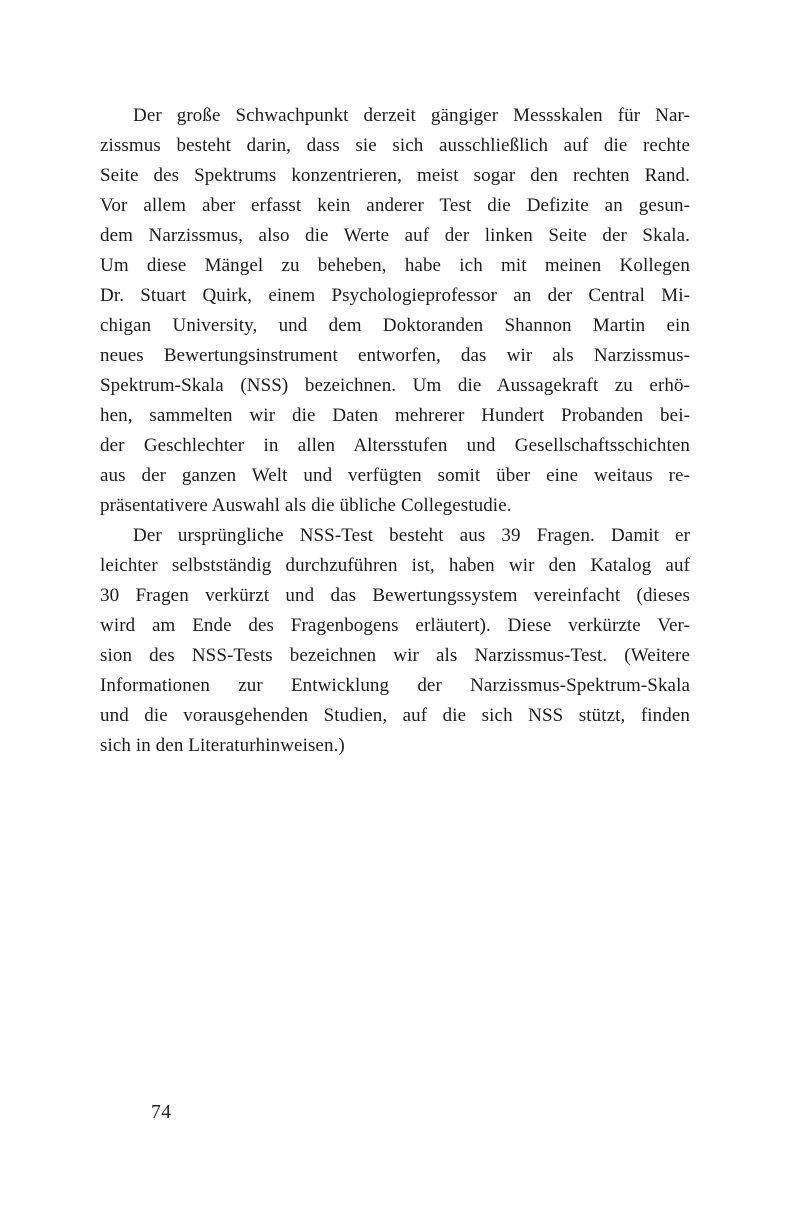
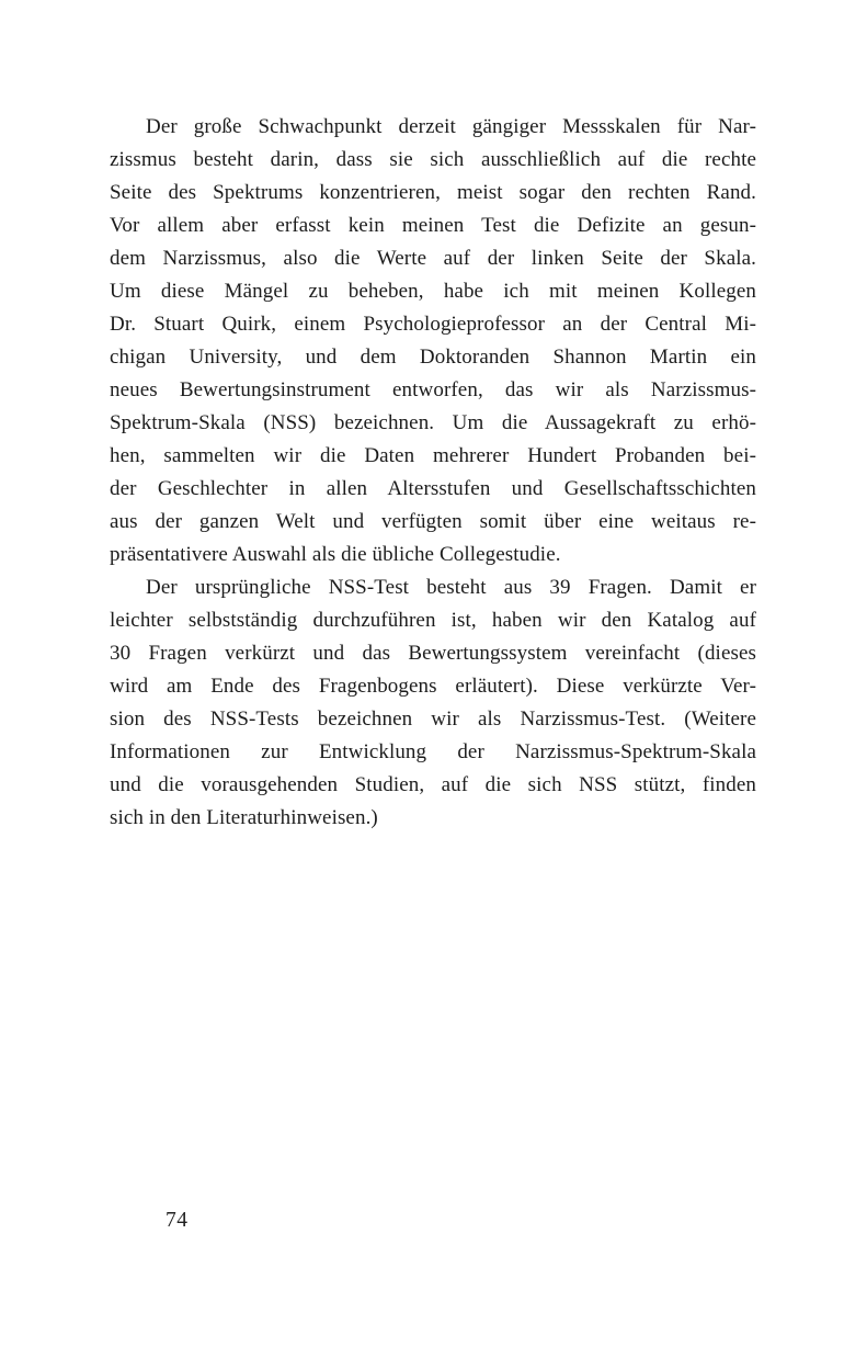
  Der große Schwachpunkt derzeit gängiger Messskalen für Nar-
  zissmus besteht darin, dass sie sich ausschließlich auf die rechte
  Seite des Spektrums konzentrieren, meist sogar den rechten Rand.
- Vor allem aber erfasst kein anderer Test die Defizite an gesun-
+ Vor allem aber erfasst kein meinen Test die Defizite an gesun-
  dem Narzissmus, also die Werte auf der linken Seite der Skala.
  Um diese Mängel zu beheben, habe ich mit meinen Kollegen
  Dr. Stuart Quirk, einem Psychologieprofessor an der Central Mi-
  chigan University, und dem Doktoranden Shannon Martin ein
  neues Bewertungsinstrument entworfen, das wir als Narzissmus-
  Spektrum-Skala (NSS) bezeichnen. Um die Aussagekraft zu erhö-
  hen, sammelten wir die Daten mehrerer Hundert Probanden bei-
  der Geschlechter in allen Altersstufen und Gesellschaftsschichten
  aus der ganzen Welt und verfügten somit über eine weitaus re-
  präsentativere Auswahl als die übliche Collegestudie.
  Der ursprüngliche NSS-Test besteht aus 39 Fragen. Damit er
  leichter selbstständig durchzuführen ist, haben wir den Katalog auf
  30 Fragen verkürzt und das Bewertungssystem vereinfacht (dieses
  wird am Ende des Fragenbogens erläutert). Diese verkürzte Ver-
  sion des NSS-Tests bezeichnen wir als Narzissmus-Test. (Weitere
  Informationen zur Entwicklung der Narzissmus-Spektrum-Skala
  und die vorausgehenden Studien, auf die sich NSS stützt, finden
  sich in den Literaturhinweisen.)
  74
